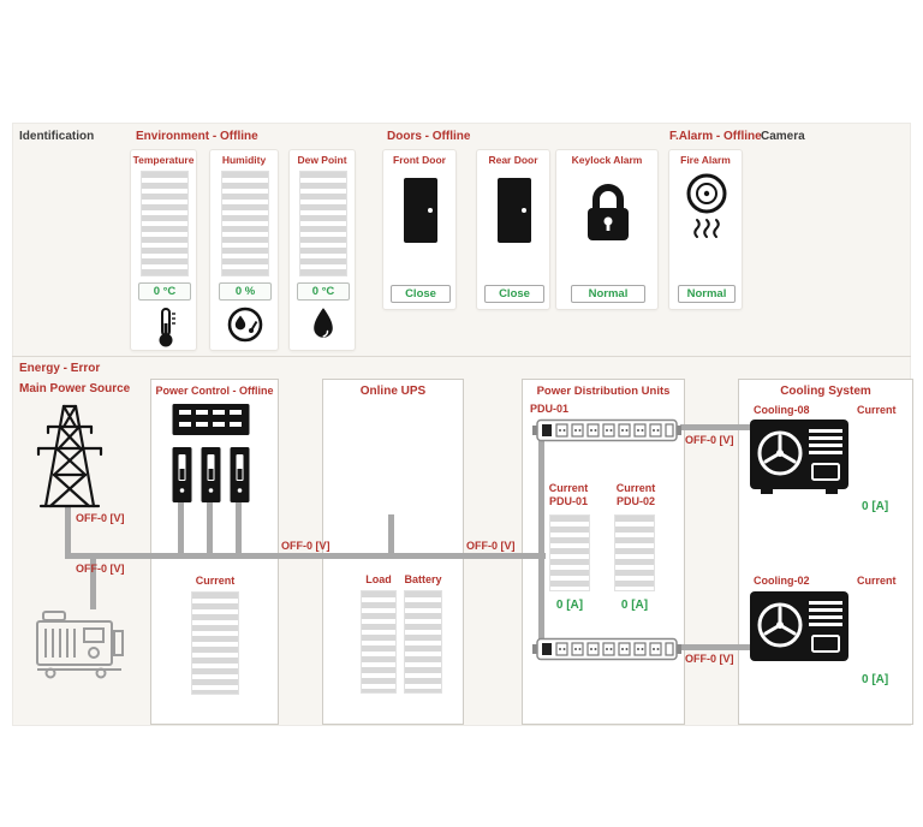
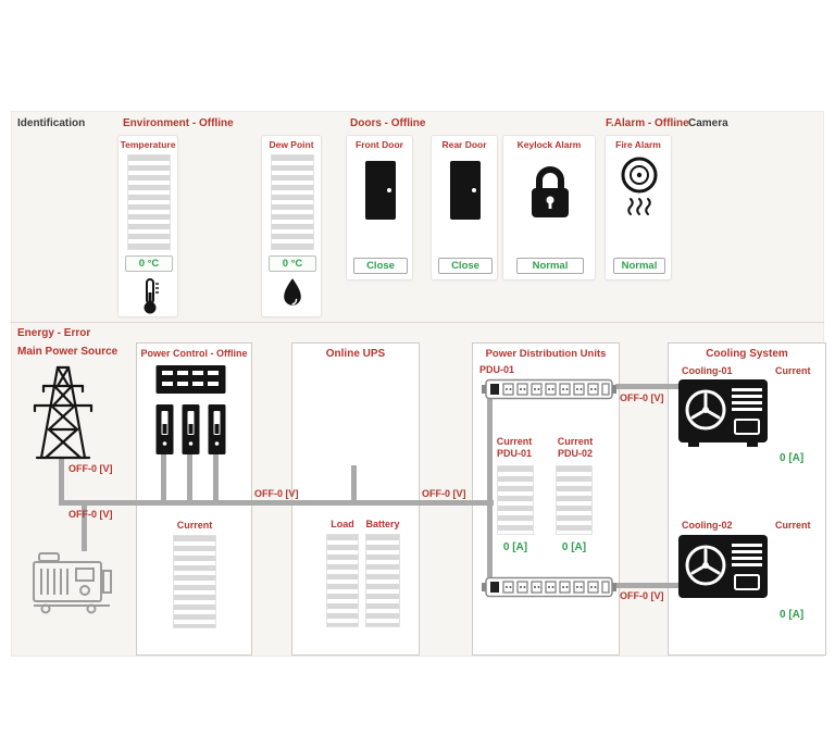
  Identification
  Environment - Offline
  Doors - Offline
  F.Alarm - Offline
  Camera
  Temperature
  0 °C
- Humidity
- 0 %
  Dew Point
  0 °C
  Front Door
  Close
  Rear Door
  Close
  Keylock Alarm
  Normal
  Fire Alarm
  Normal
  Energy - Error
  Main Power Source
  Power Control - Offline
  Current
  Online UPS
  Load
  Battery
  Power Distribution Units
  PDU-01
  Current PDU-01
  Current PDU-02
  0 [A]
  0 [A]
  Cooling System
- Cooling-08
+ Cooling-01
  Current
  0 [A]
  Cooling-02
  Current
  0 [A]
  OFF-0 [V]
  OFF-0 [V]
  OFF-0 [V]
  OFF-0 [V]
  OFF-0 [V]
  OFF-0 [V]
